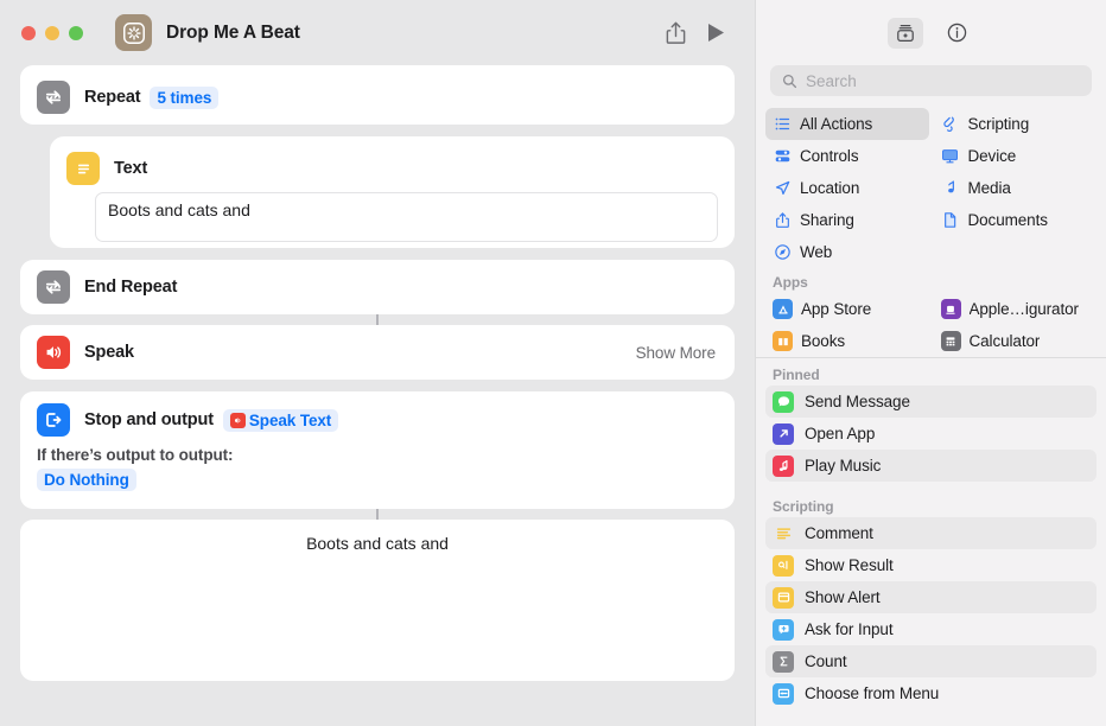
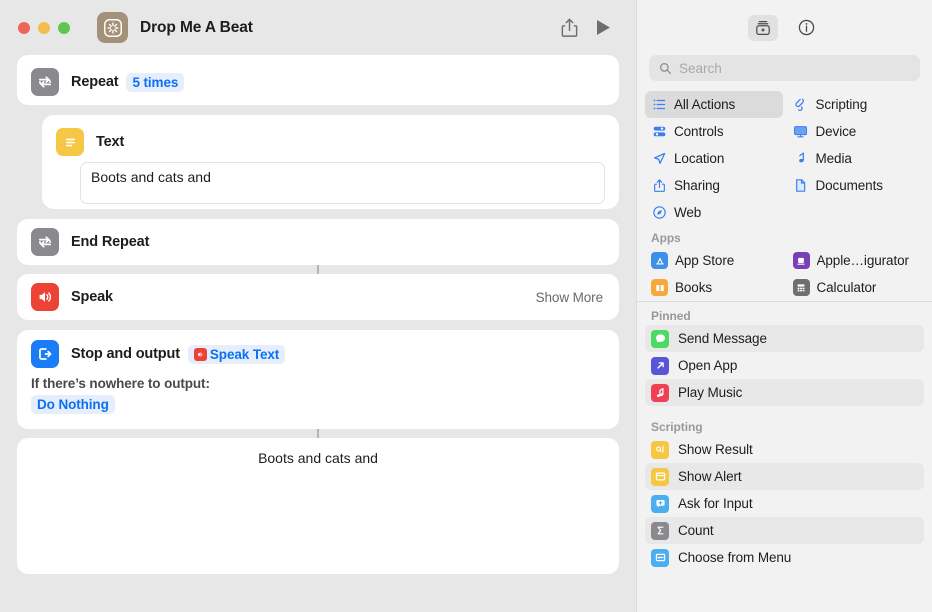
  Drop Me A Beat
  Repeat
  5 times
  Text
  Boots and cats and
  End Repeat
  Speak
  Show More
  Stop and output
  Speak Text
- If there’s output to output:
+ If there’s nowhere to output:
  Do Nothing
  Boots and cats and
  Search
  All Actions
  Scripting
  Controls
  Device
  Location
  Media
  Sharing
  Documents
  Web
  Apps
  App Store
  Apple…igurator
  Books
  Calculator
  Pinned
  Send Message
  Open App
  Play Music
  Scripting
- Comment
  Show Result
  Show Alert
  Ask for Input
  Count
  Choose from Menu
